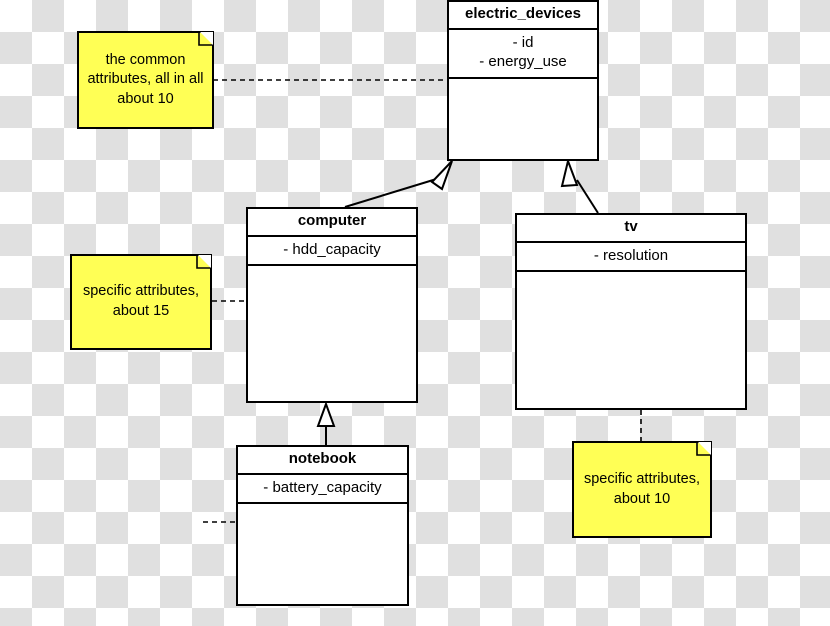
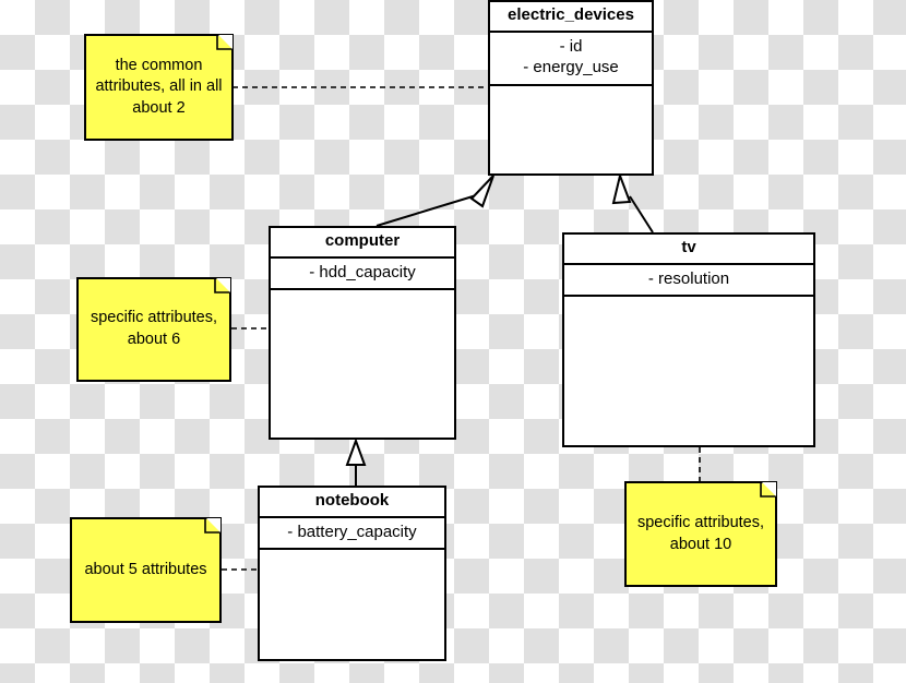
  electric_devices
  - id
  - energy_use
  computer
  - hdd_capacity
  tv
  - resolution
  notebook
  - battery_capacity
- the common attributes, all in all about 10
+ the common attributes, all in all about 2
- specific attributes, about 15
+ specific attributes, about 6
+ about 5 attributes
  specific attributes, about 10
